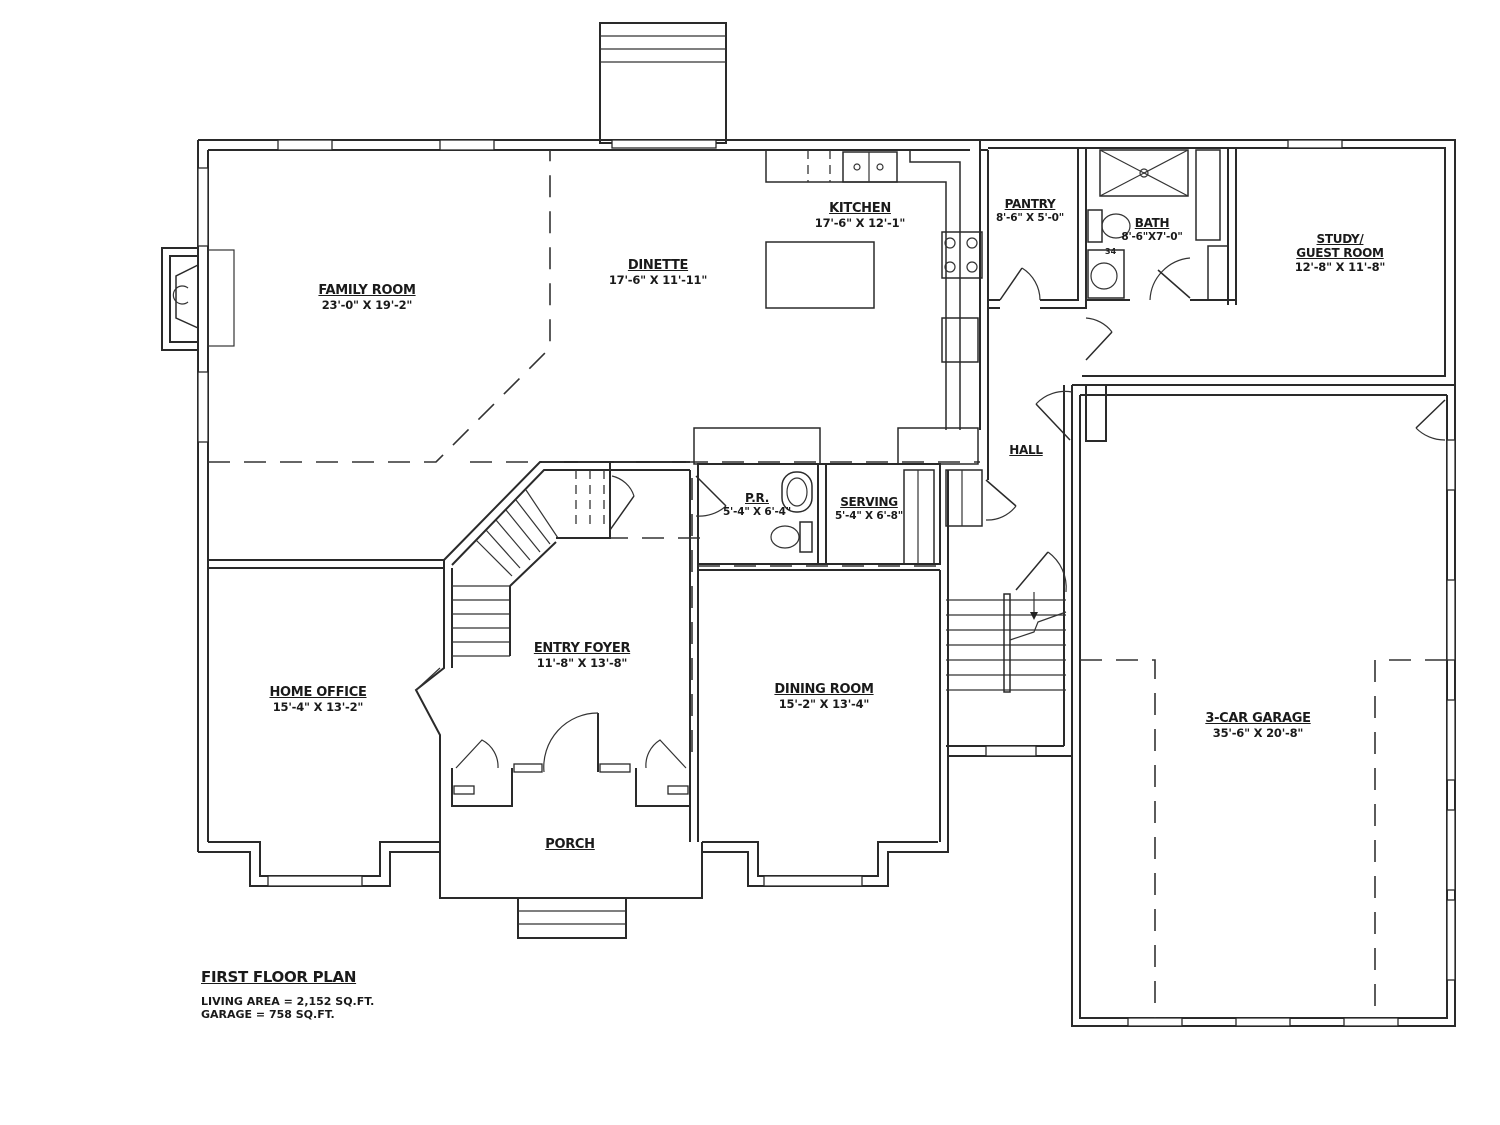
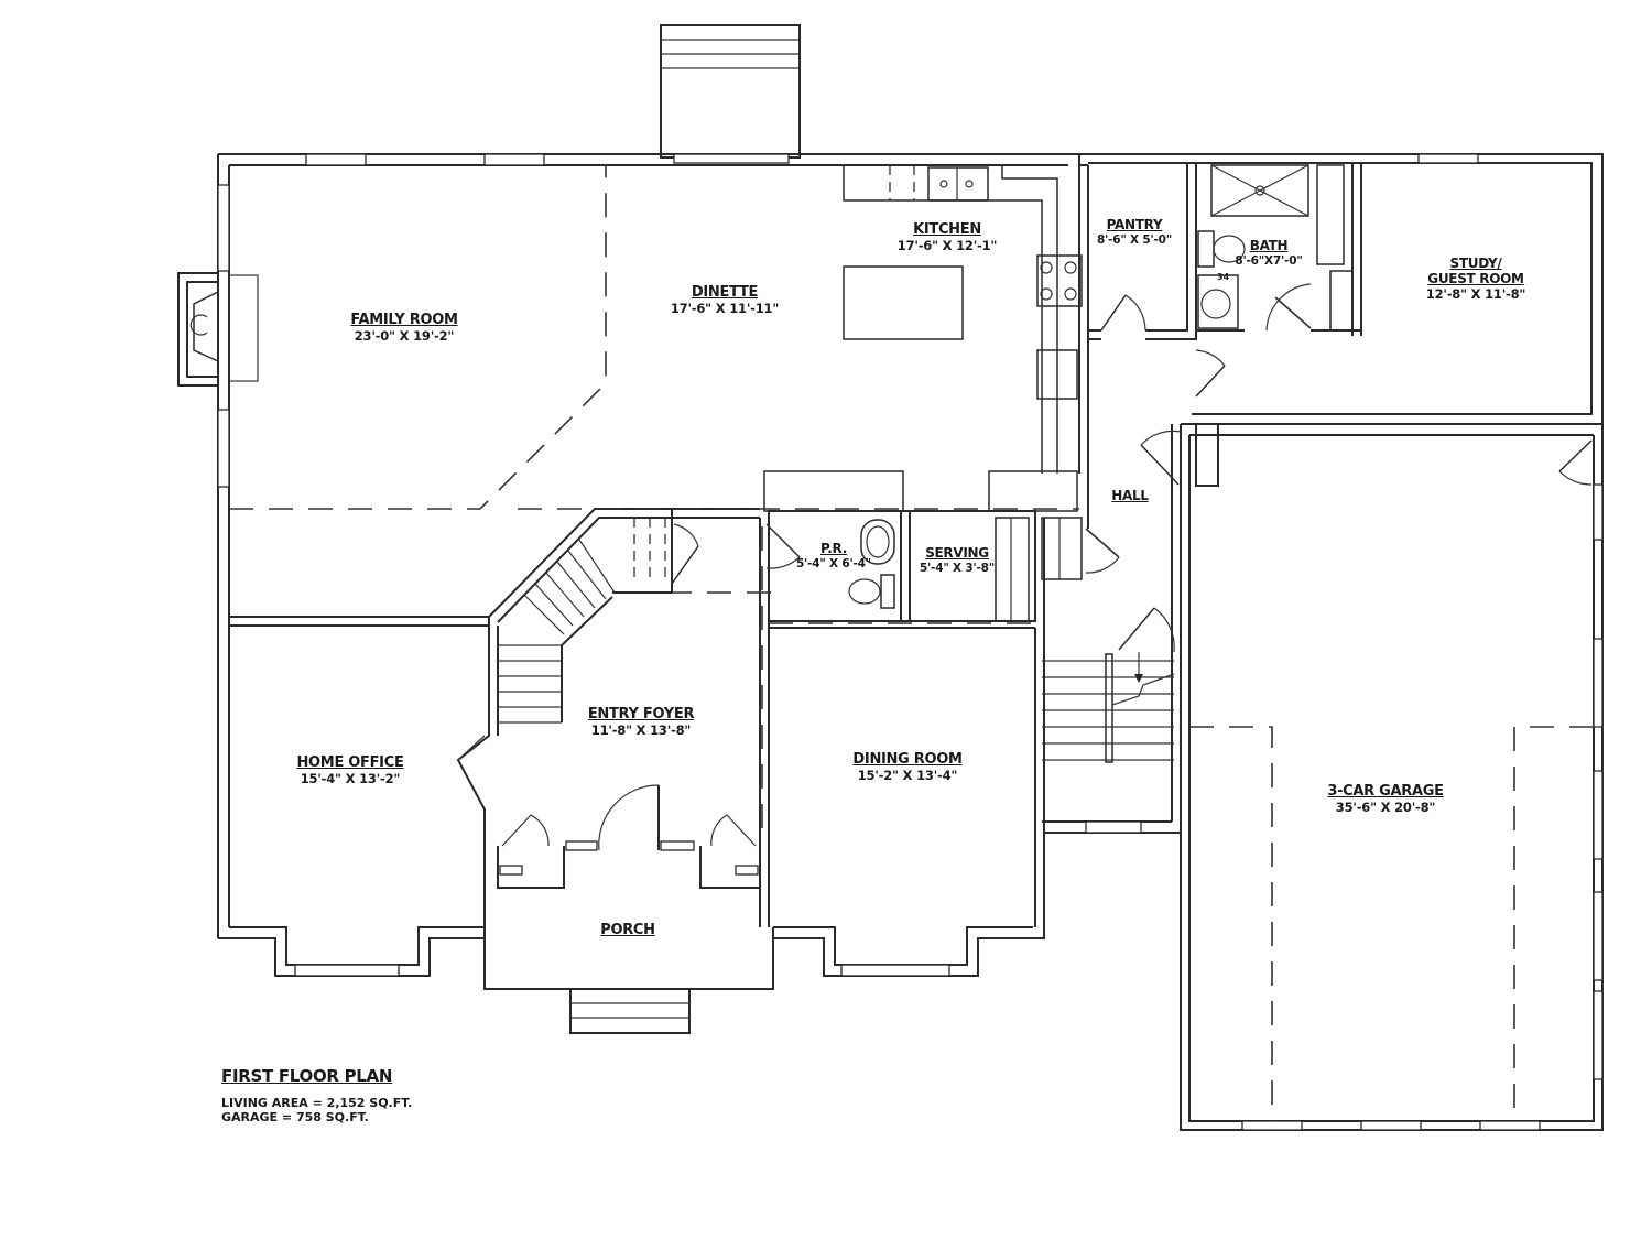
  FAMILY ROOM
  23'-0" X 19'-2"
  DINETTE
  17'-6" X 11'-11"
  KITCHEN
  17'-6" X 12'-1"
  PANTRY
  8'-6" X 5'-0"
  BATH
  8'-6"X7'-0"
  STUDY/
  GUEST ROOM
  12'-8" X 11'-8"
  HALL
  P.R.
  5'-4" X 6'-4"
  SERVING
- 5'-4" X 6'-8"
+ 5'-4" X 3'-8"
  ENTRY FOYER
  11'-8" X 13'-8"
  HOME OFFICE
  15'-4" X 13'-2"
  DINING ROOM
  15'-2" X 13'-4"
  3-CAR GARAGE
  35'-6" X 20'-8"
  PORCH
  34
  FIRST FLOOR PLAN
  LIVING AREA = 2,152 SQ.FT.
  GARAGE = 758 SQ.FT.
